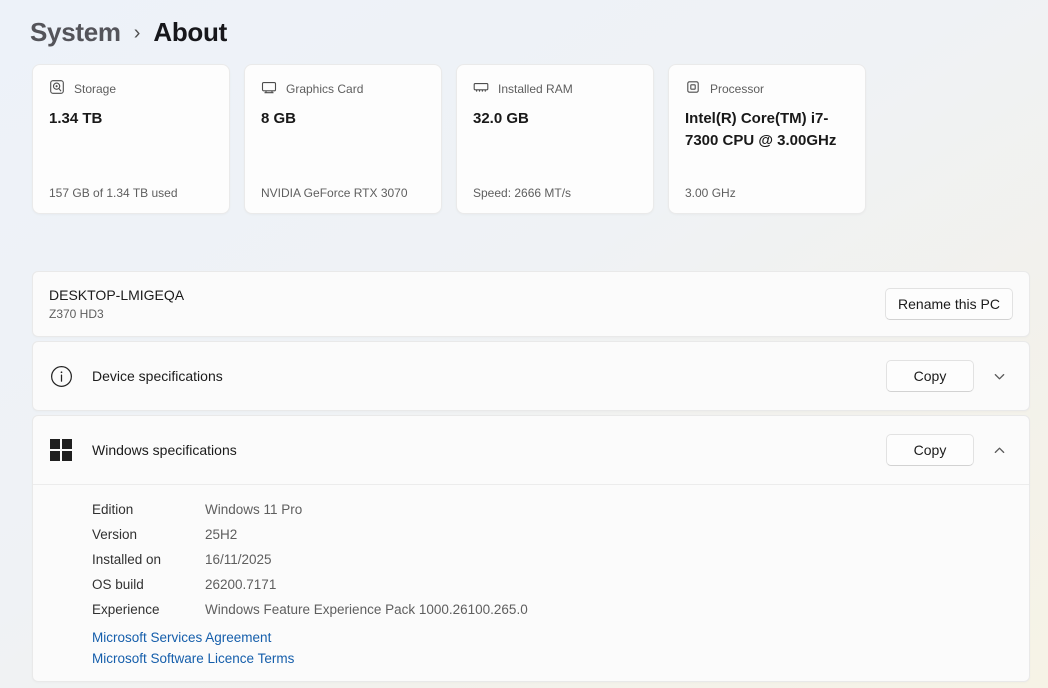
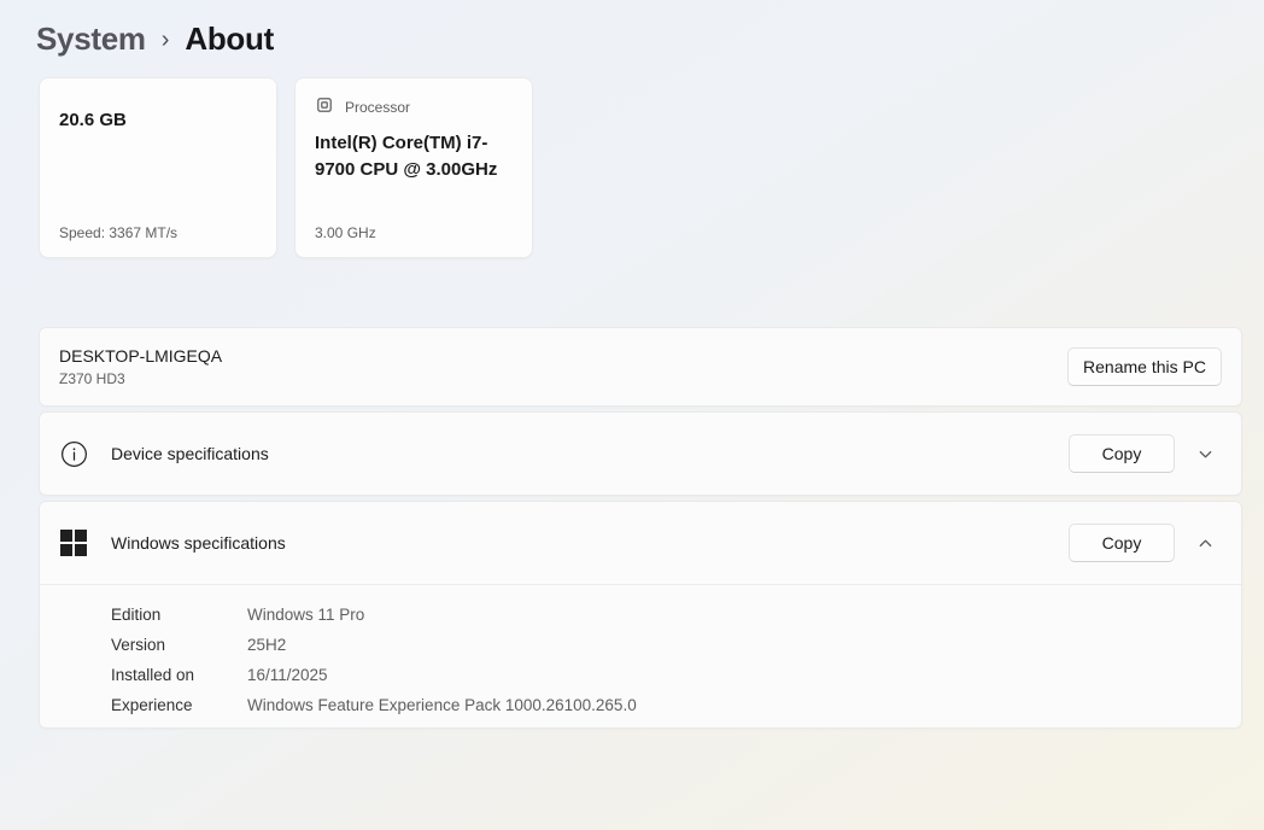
  System
  ›
  About
- Storage
- 1.34 TB
- 157 GB of 1.34 TB used
- Graphics Card
- 8 GB
- NVIDIA GeForce RTX 3070
- Installed RAM
- 32.0 GB
+ 20.6 GB
- Speed: 2666 MT/s
+ Speed: 3367 MT/s
  Processor
- Intel(R) Core(TM) i7-7300 CPU @ 3.00GHz
+ Intel(R) Core(TM) i7-9700 CPU @ 3.00GHz
  3.00 GHz
  DESKTOP-LMIGEQA
  Z370 HD3
  Rename this PC
  Device specifications
  Copy
  Windows specifications
  Copy
  Edition
  Windows 11 Pro
  Version
  25H2
  Installed on
  16/11/2025
- OS build
- 26200.7171
  Experience
  Windows Feature Experience Pack 1000.26100.265.0
- Microsoft Services Agreement
- Microsoft Software Licence Terms
